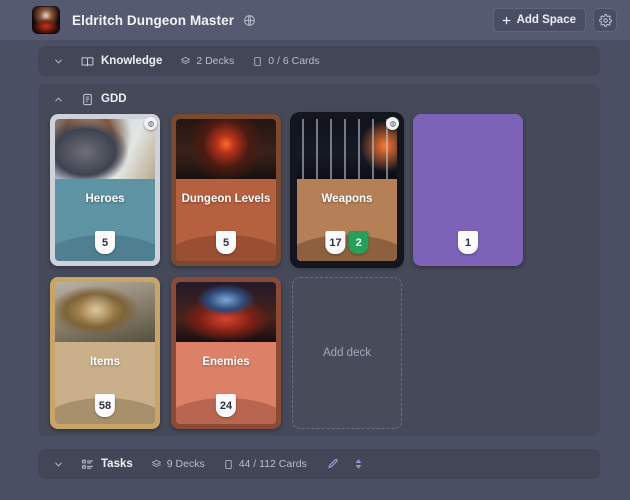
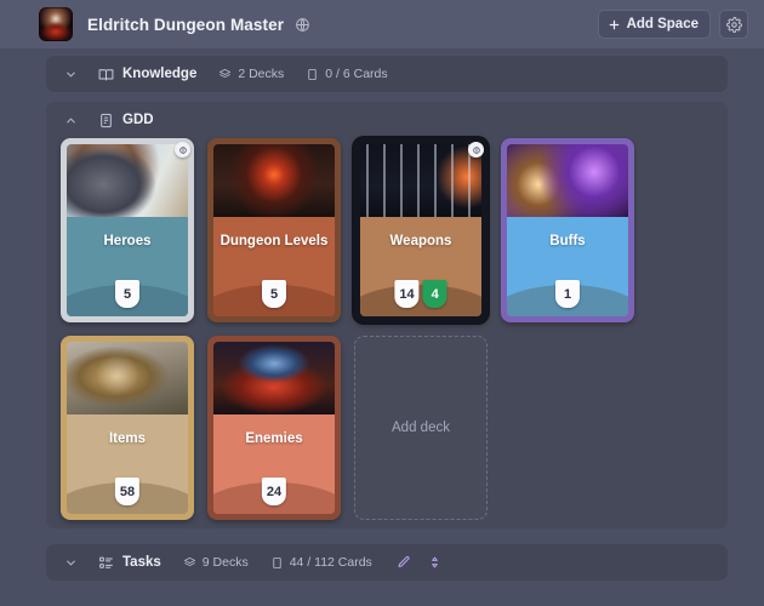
  Eldritch Dungeon Master
  Add Space
  Knowledge
  2 Decks
  0 / 6 Cards
  GDD
  Heroes
  5
  Dungeon Levels
  5
  Weapons
- 17
+ 14
- 2
+ 4
+ Buffs
  1
  Items
  58
  Enemies
  24
  Add deck
  Tasks
  9 Decks
  44 / 112 Cards
